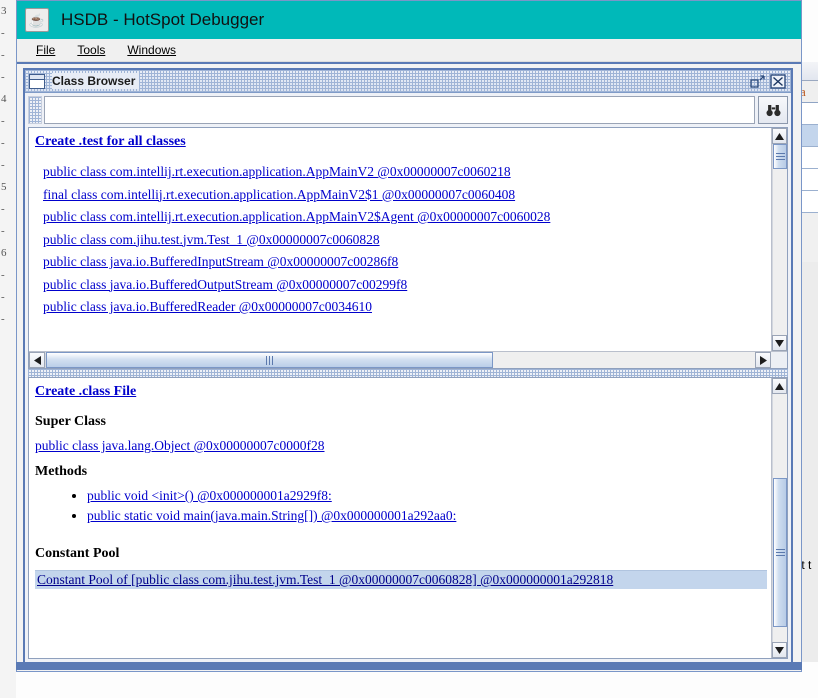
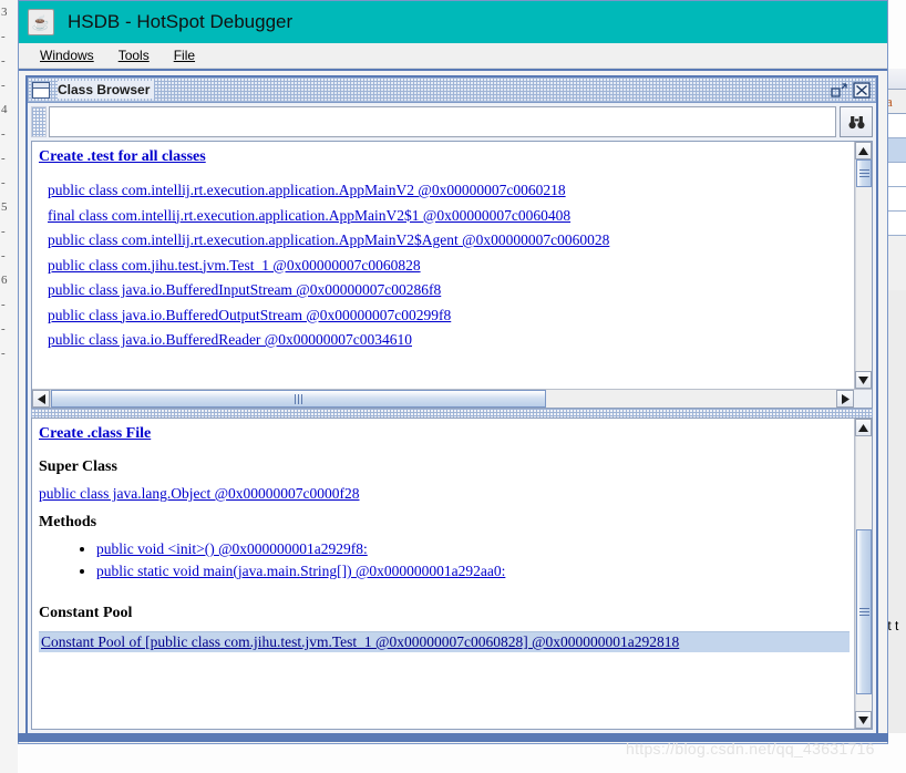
  3
  -
  -
  -
  4
  -
  -
  -
  5
  -
  -
  6
  -
  -
  -
  ☕
  HSDB - HotSpot Debugger
- File
+ Windows
  Tools
- Windows
+ File
  Class Browser
  Create .test for all classes
  public class com.intellij.rt.execution.application.AppMainV2 @0x00000007c0060218
  final class com.intellij.rt.execution.application.AppMainV2$1 @0x00000007c0060408
  public class com.intellij.rt.execution.application.AppMainV2$Agent @0x00000007c0060028
  public class com.jihu.test.jvm.Test_1 @0x00000007c0060828
  public class java.io.BufferedInputStream @0x00000007c00286f8
  public class java.io.BufferedOutputStream @0x00000007c00299f8
  public class java.io.BufferedReader @0x00000007c0034610
  Create .class File
  Super Class
  public class java.lang.Object @0x00000007c0000f28
  Methods
  public void <init>() @0x000000001a2929f8:
  public static void main(java.main.String[]) @0x000000001a292aa0:
  Constant Pool
  Constant Pool of [public class com.jihu.test.jvm.Test_1 @0x00000007c0060828] @0x000000001a292818
+ https://blog.csdn.net/qq_43631716
